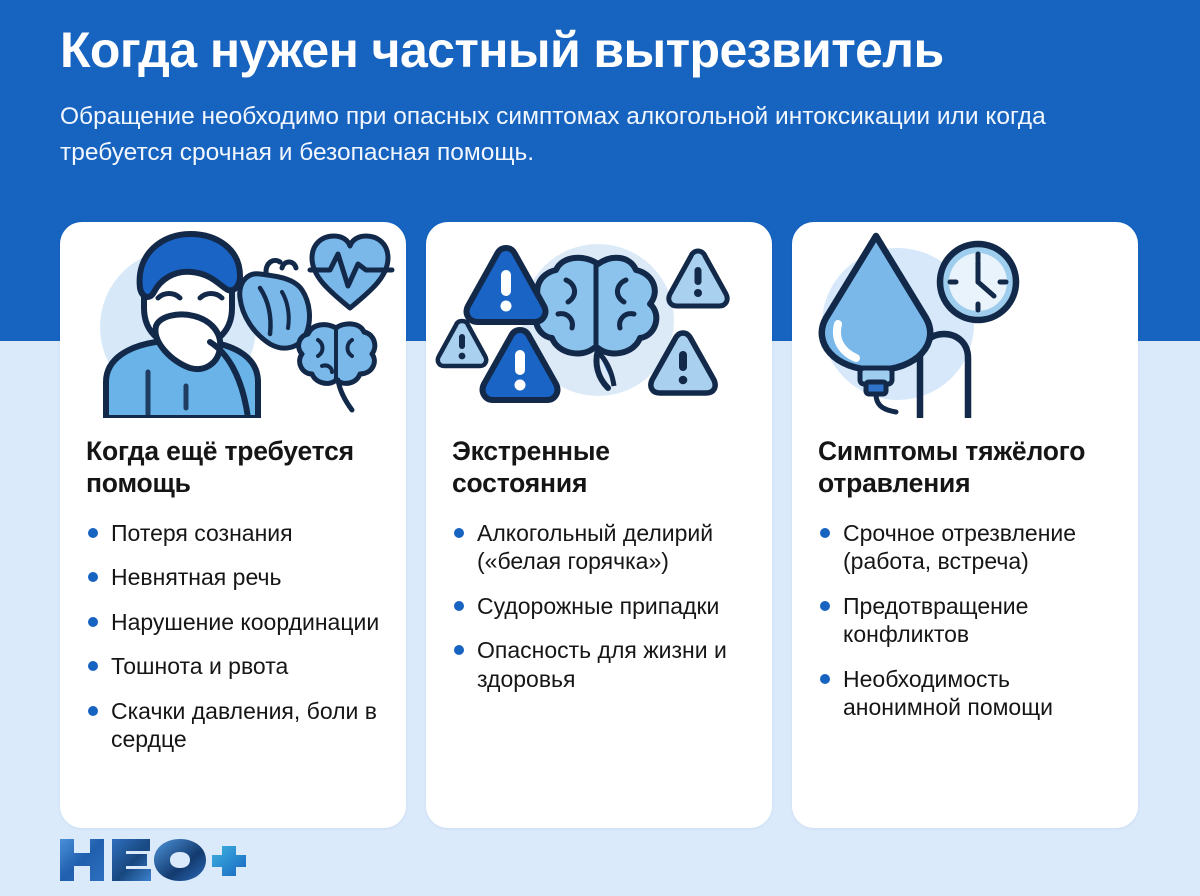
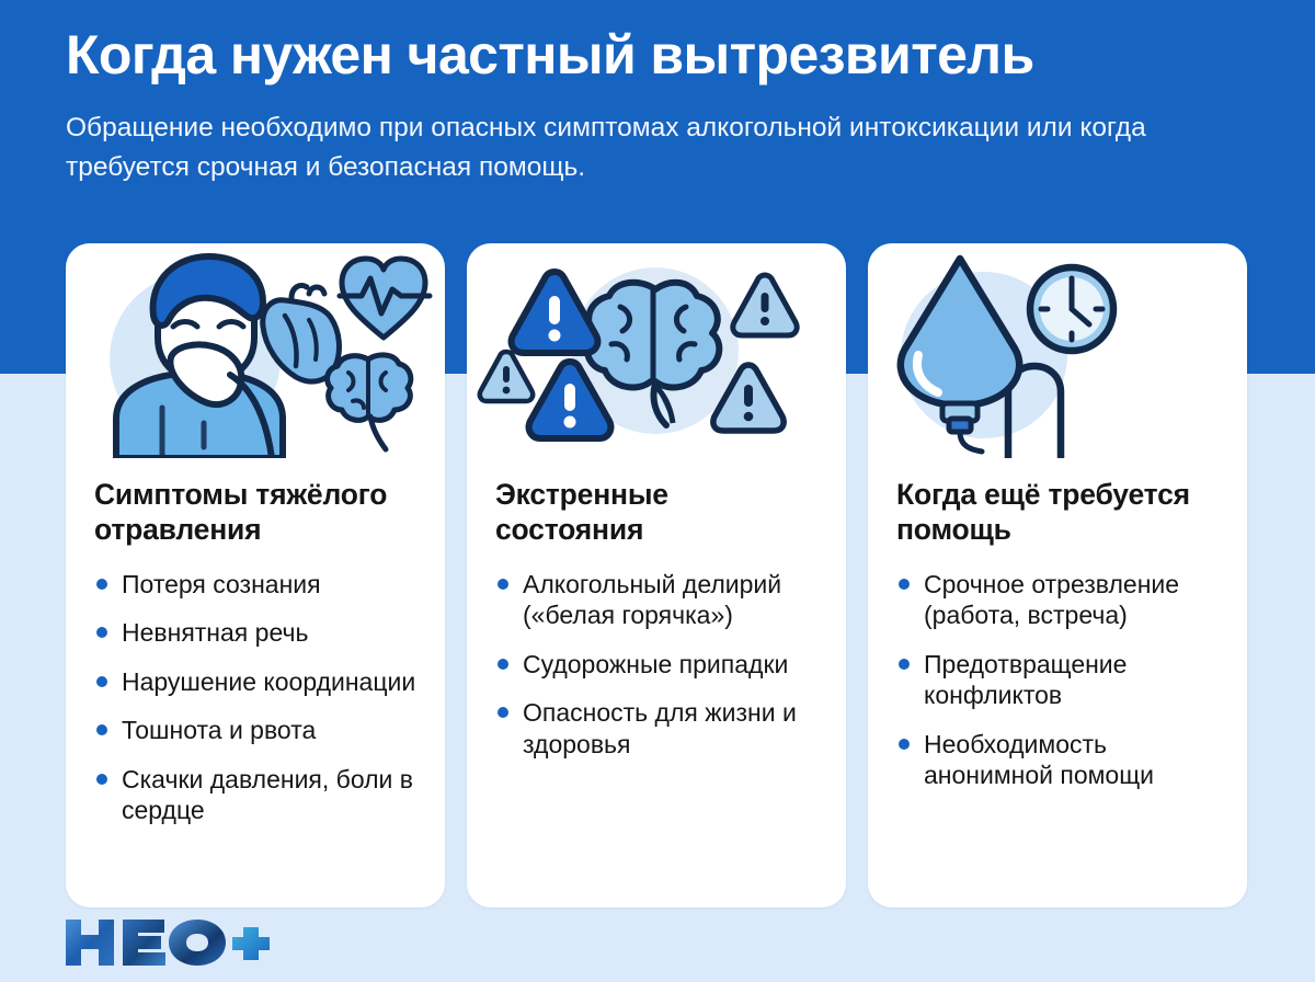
  Когда нужен частный вытрезвитель
  Обращение необходимо при опасных симптомах алкогольной интоксикации или когда требуется срочная и безопасная помощь.
- Когда ещё требуется помощь
+ Симптомы тяжёлого отравления
  Потеря сознания
  Невнятная речь
  Нарушение координации
  Тошнота и рвота
  Скачки давления, боли в сердце
  Экстренные состояния
  Алкогольный делирий («белая горячка»)
  Судорожные припадки
  Опасность для жизни и здоровья
- Симптомы тяжёлого отравления
+ Когда ещё требуется помощь
  Срочное отрезвление (работа, встреча)
  Предотвращение конфликтов
  Необходимость анонимной помощи
